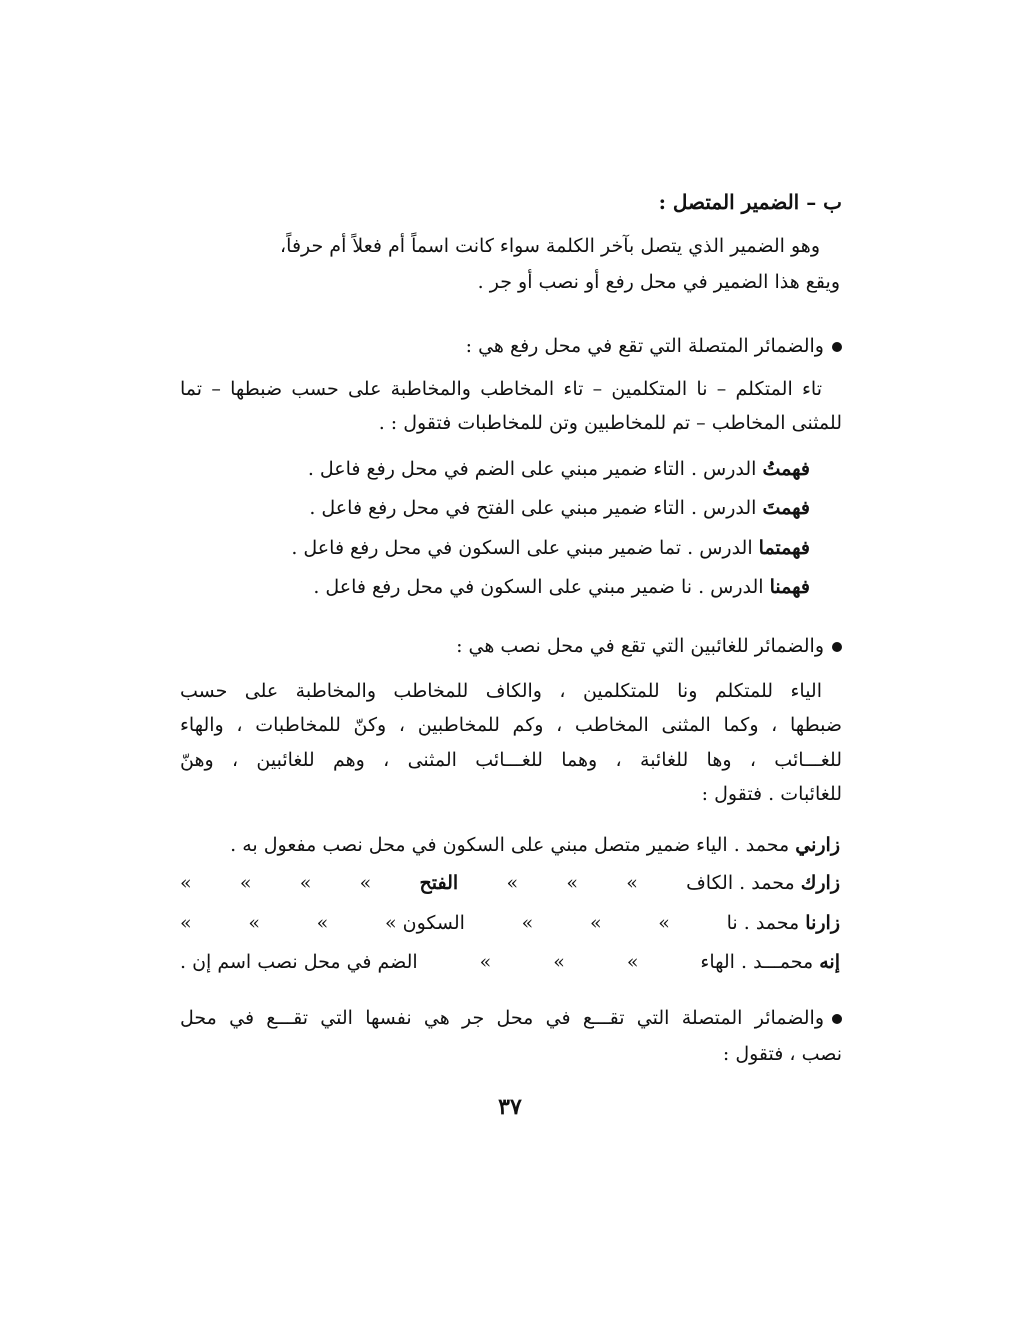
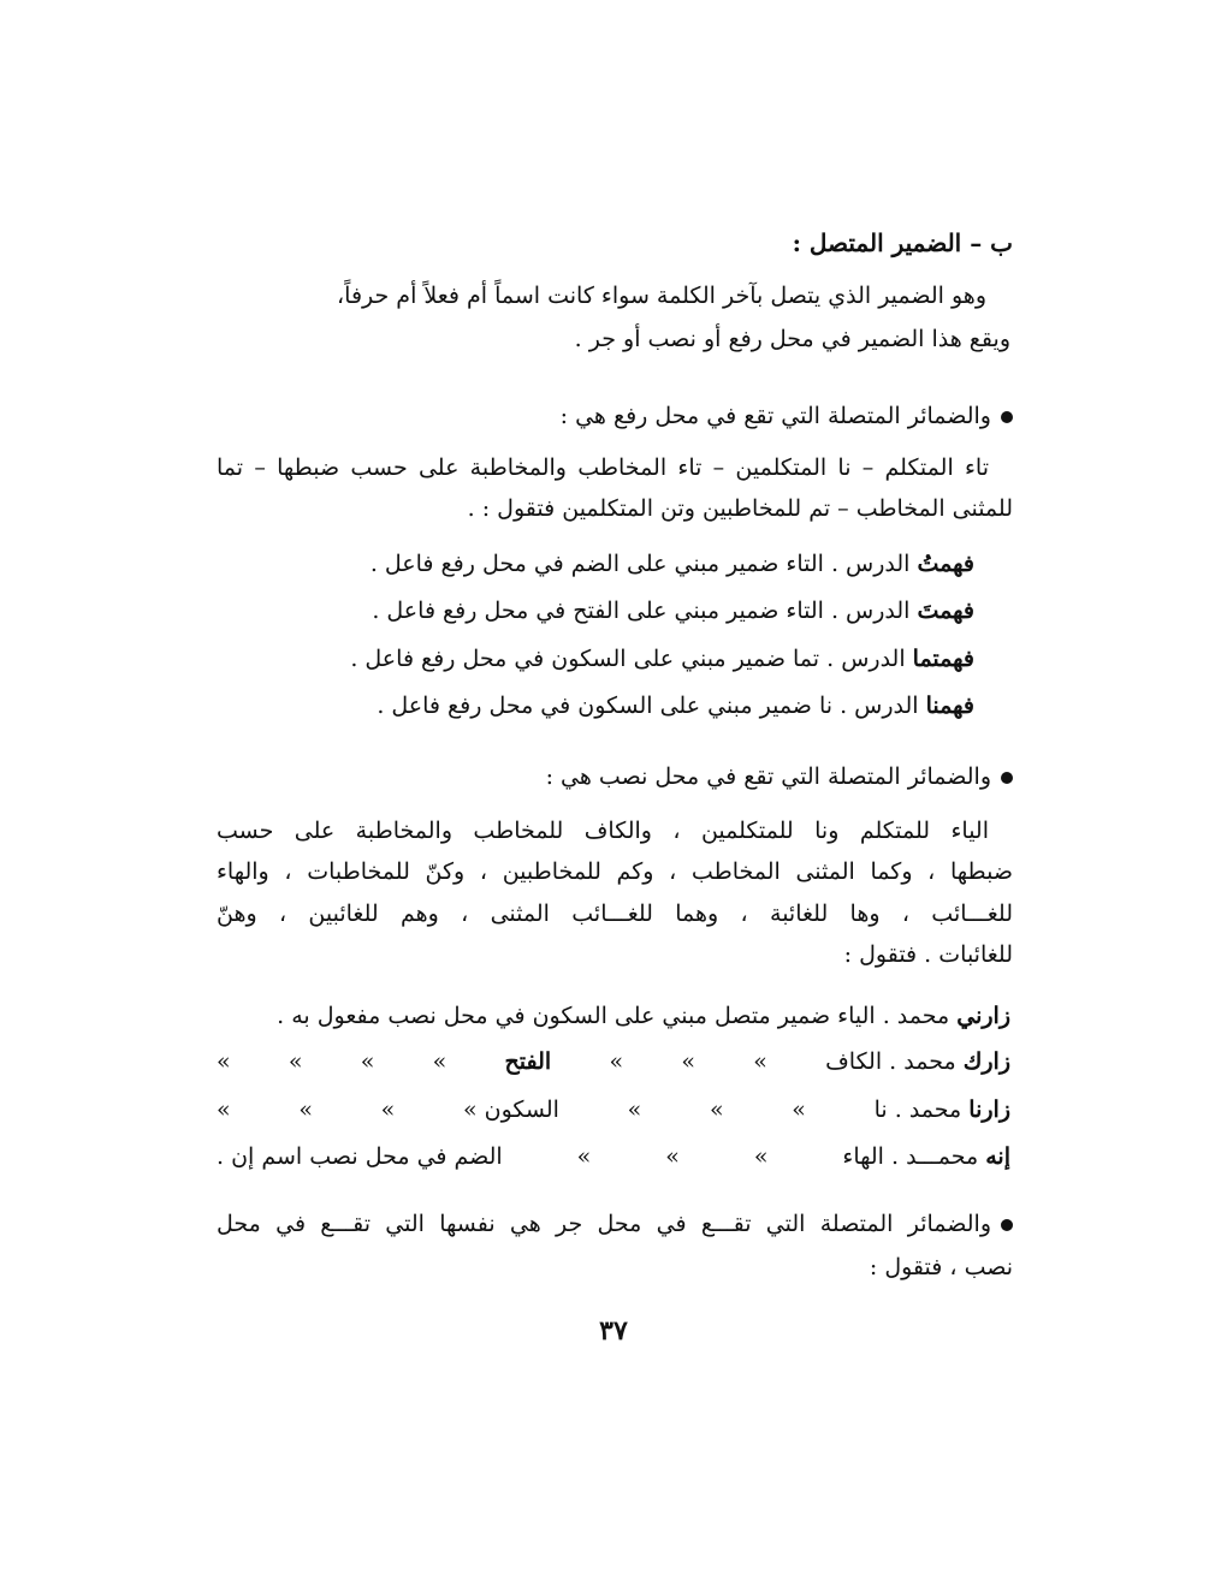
  ب – الضمير المتصل :
  وهو الضمير الذي يتصل بآخر الكلمة سواء كانت اسماً أم فعلاً أم حرفاً،
  ويقع هذا الضمير في محل رفع أو نصب أو جر .
  والضمائر المتصلة التي تقع في محل رفع هي :
  تاء المتكلم – نا المتكلمين – تاء المخاطب والمخاطبة على حسب ضبطها – تما
- للمثنى المخاطب – تم للمخاطبين وتن للمخاطبات فتقول : .
+ للمثنى المخاطب – تم للمخاطبين وتن المتكلمين فتقول : .
  فهمتُ الدرس . التاء ضمير مبني على الضم في محل رفع فاعل .
  فهمتَ الدرس . التاء ضمير مبني على الفتح في محل رفع فاعل .
  فهمتما الدرس . تما ضمير مبني على السكون في محل رفع فاعل .
  فهمنا الدرس . نا ضمير مبني على السكون في محل رفع فاعل .
- والضمائر للغائبين التي تقع في محل نصب هي :
+ والضمائر المتصلة التي تقع في محل نصب هي :
  الياء للمتكلم ونا للمتكلمين ، والكاف للمخاطب والمخاطبة على حسب
  ضبطها ، وكما المثنى المخاطب ، وكم للمخاطبين ، وكنّ للمخاطبات ، والهاء
  للغـــائب ، وها للغائبة ، وهما للغـــائب المثنى ، وهم للغائبين ، وهنّ
  للغائبات . فتقول :
  زارني محمد . الياء ضمير متصل مبني على السكون في محل نصب مفعول به .
  زارك محمد . الكاف
  »
  »
  »
  الفتح
  »
  »
  »
  »
  زارنا محمد . نا
  »
  »
  »
  السكون »
  »
  »
  »
  إنه محمـــد . الهاء
  »
  »
  »
  الضم في محل نصب اسم إن .
  والضمائر المتصلة التي تقـــع في محل جر هي نفسها التي تقـــع في محل
  نصب ، فتقول :
  ٣٧
